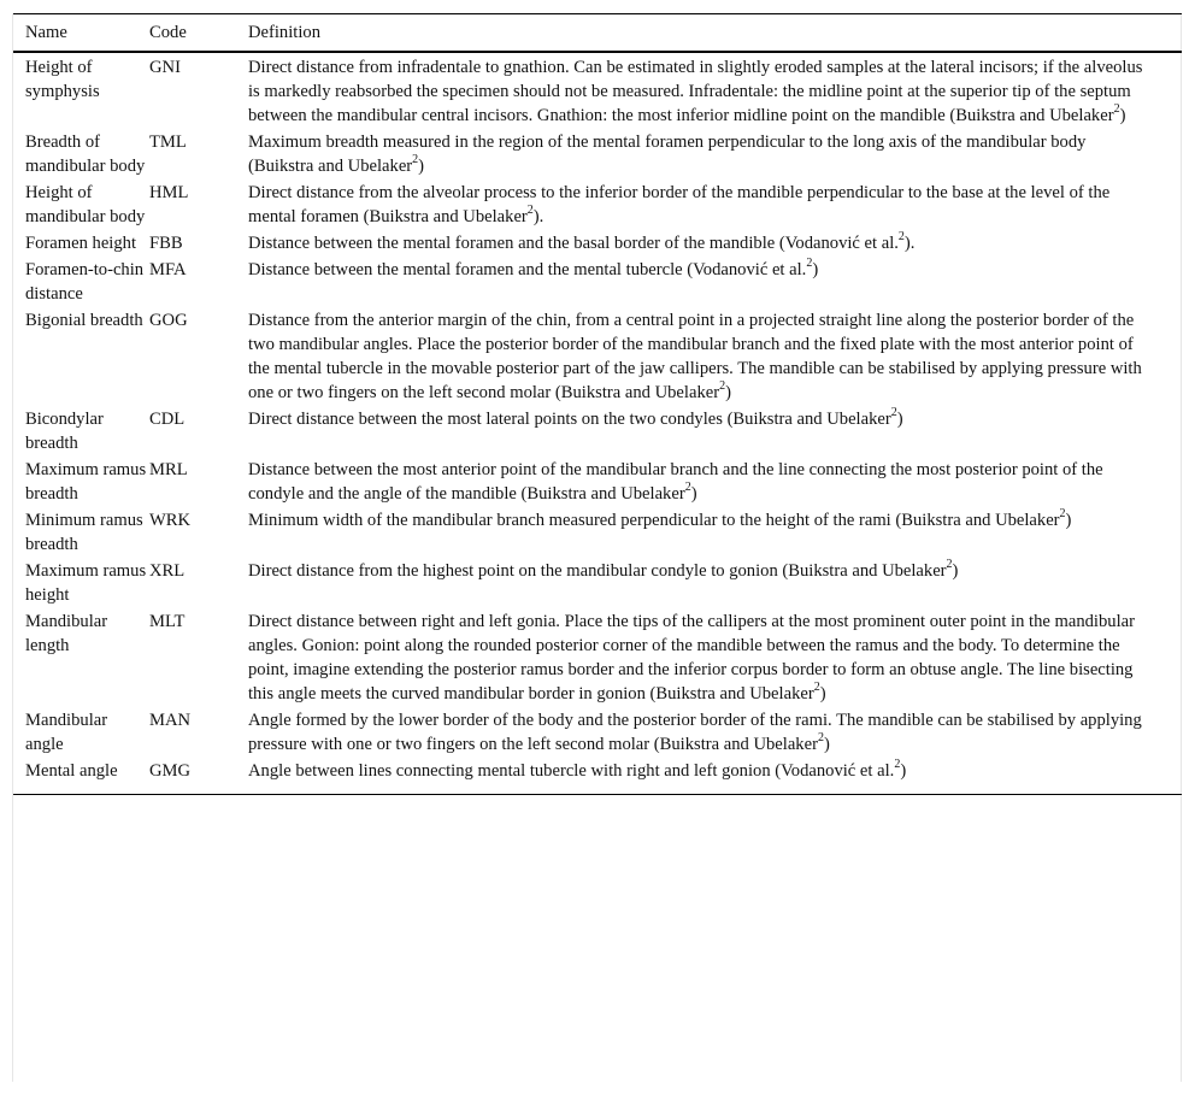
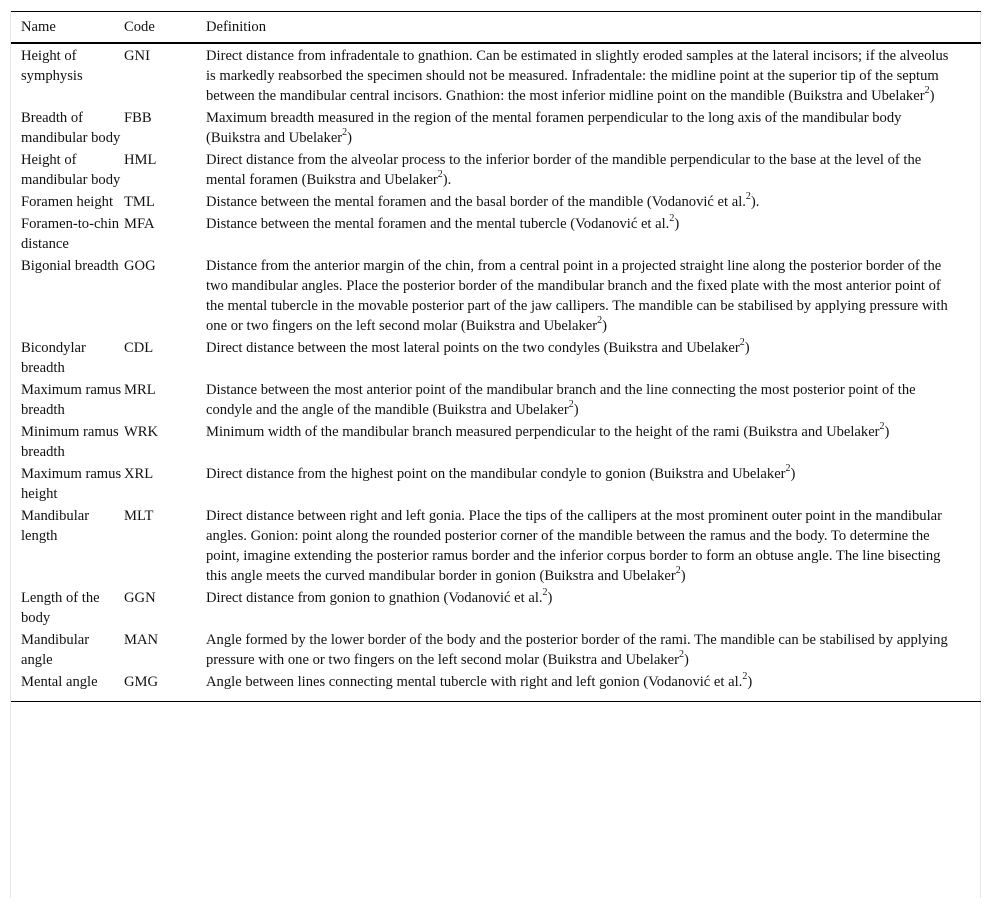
  Name	Code	Definition
  Height of symphysis	GNI	Direct distance from infradentale to gnathion. Can be estimated in slightly eroded samples at the lateral incisors; if the alveolus is markedly reabsorbed the specimen should not be measured. Infradentale: the midline point at the superior tip of the septum between the mandibular central incisors. Gnathion: the most inferior midline point on the mandible (Buikstra and Ubelaker2)
- Breadth of mandibular body	TML	Maximum breadth measured in the region of the mental foramen perpendicular to the long axis of the mandibular body (Buikstra and Ubelaker2)
+ Breadth of mandibular body	FBB	Maximum breadth measured in the region of the mental foramen perpendicular to the long axis of the mandibular body (Buikstra and Ubelaker2)
  Height of mandibular body	HML	Direct distance from the alveolar process to the inferior border of the mandible perpendicular to the base at the level of the mental foramen (Buikstra and Ubelaker2).
- Foramen height	FBB	Distance between the mental foramen and the basal border of the mandible (Vodanović et al.2).
+ Foramen height	TML	Distance between the mental foramen and the basal border of the mandible (Vodanović et al.2).
  Foramen-to-chin distance	MFA	Distance between the mental foramen and the mental tubercle (Vodanović et al.2)
  Bigonial breadth	GOG	Distance from the anterior margin of the chin, from a central point in a projected straight line along the posterior border of the two mandibular angles. Place the posterior border of the mandibular branch and the fixed plate with the most anterior point of the mental tubercle in the movable posterior part of the jaw callipers. The mandible can be stabilised by applying pressure with one or two fingers on the left second molar (Buikstra and Ubelaker2)
  Bicondylar breadth	CDL	Direct distance between the most lateral points on the two condyles (Buikstra and Ubelaker2)
  Maximum ramus breadth	MRL	Distance between the most anterior point of the mandibular branch and the line connecting the most posterior point of the condyle and the angle of the mandible (Buikstra and Ubelaker2)
  Minimum ramus breadth	WRK	Minimum width of the mandibular branch measured perpendicular to the height of the rami (Buikstra and Ubelaker2)
  Maximum ramus height	XRL	Direct distance from the highest point on the mandibular condyle to gonion (Buikstra and Ubelaker2)
  Mandibular length	MLT	Direct distance between right and left gonia. Place the tips of the callipers at the most prominent outer point in the mandibular angles. Gonion: point along the rounded posterior corner of the mandible between the ramus and the body. To determine the point, imagine extending the posterior ramus border and the inferior corpus border to form an obtuse angle. The line bisecting this angle meets the curved mandibular border in gonion (Buikstra and Ubelaker2)
+ Length of the body	GGN	Direct distance from gonion to gnathion (Vodanović et al.2)
  Mandibular angle	MAN	Angle formed by the lower border of the body and the posterior border of the rami. The mandible can be stabilised by applying pressure with one or two fingers on the left second molar (Buikstra and Ubelaker2)
  Mental angle	GMG	Angle between lines connecting mental tubercle with right and left gonion (Vodanović et al.2)
